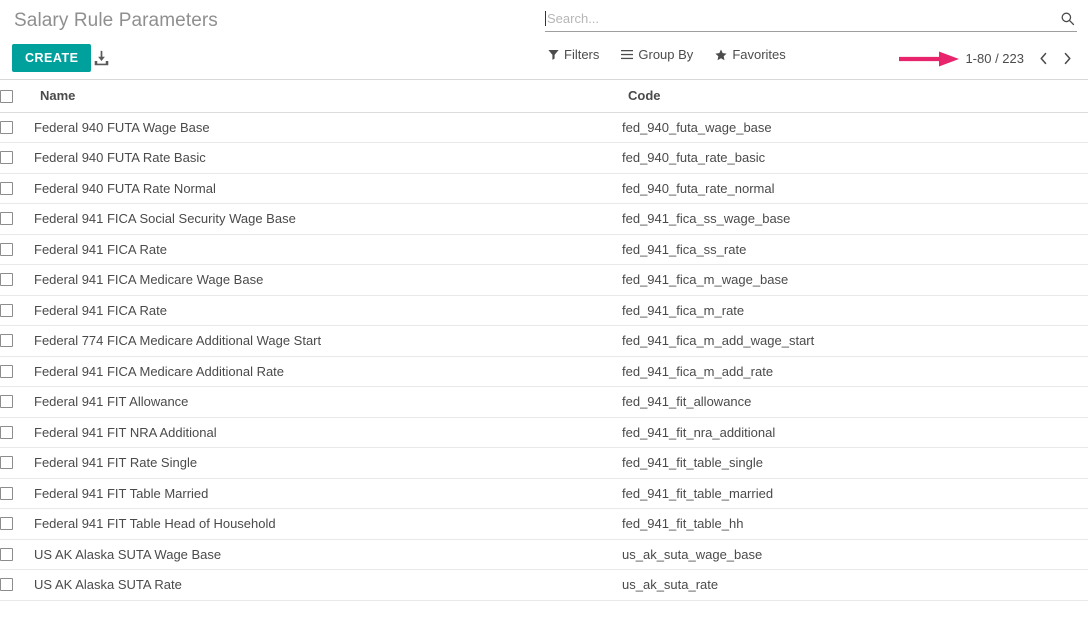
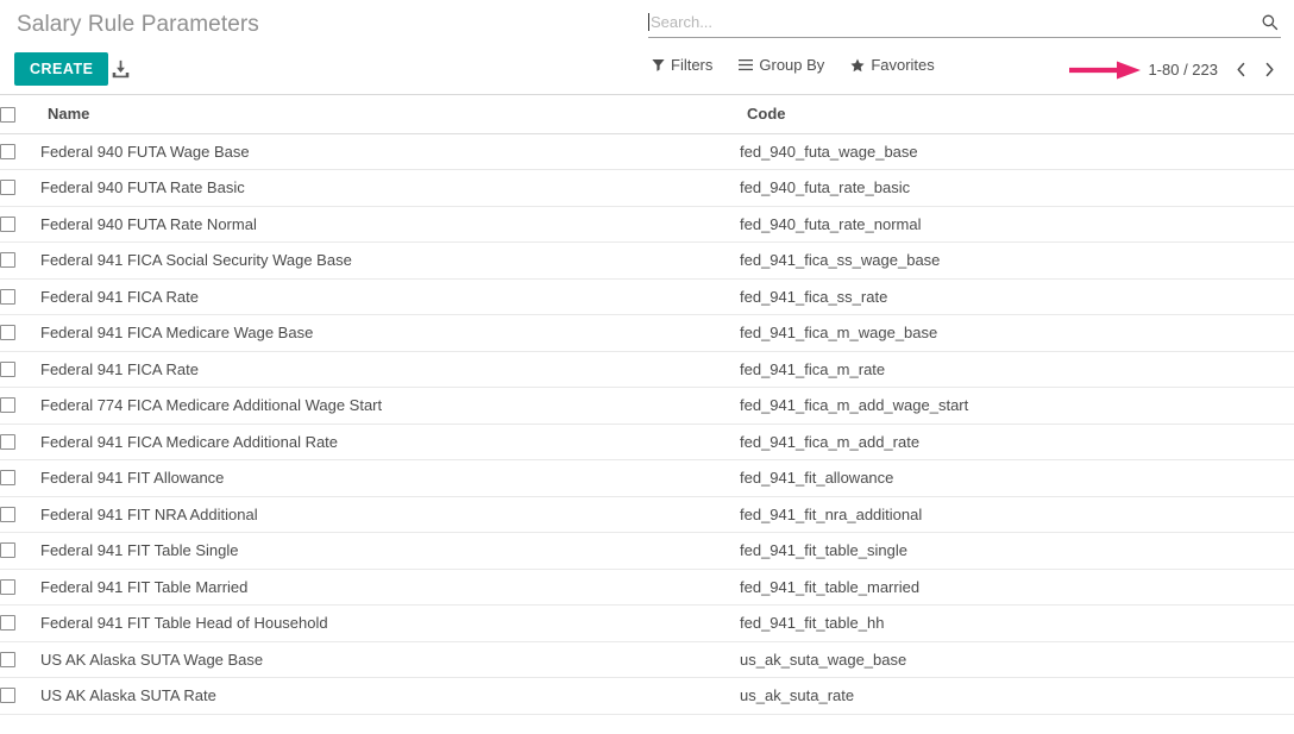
  Salary Rule Parameters
  CREATE
  Search...
  Filters
  Group By
  Favorites
  1-80 / 223
  	Name	Code
  	Federal 940 FUTA Wage Base	fed_940_futa_wage_base
  	Federal 940 FUTA Rate Basic	fed_940_futa_rate_basic
  	Federal 940 FUTA Rate Normal	fed_940_futa_rate_normal
  	Federal 941 FICA Social Security Wage Base	fed_941_fica_ss_wage_base
  	Federal 941 FICA Rate	fed_941_fica_ss_rate
  	Federal 941 FICA Medicare Wage Base	fed_941_fica_m_wage_base
  	Federal 941 FICA Rate	fed_941_fica_m_rate
  	Federal 774 FICA Medicare Additional Wage Start	fed_941_fica_m_add_wage_start
  	Federal 941 FICA Medicare Additional Rate	fed_941_fica_m_add_rate
  	Federal 941 FIT Allowance	fed_941_fit_allowance
  	Federal 941 FIT NRA Additional	fed_941_fit_nra_additional
- 	Federal 941 FIT Rate Single	fed_941_fit_table_single
+ 	Federal 941 FIT Table Single	fed_941_fit_table_single
  	Federal 941 FIT Table Married	fed_941_fit_table_married
  	Federal 941 FIT Table Head of Household	fed_941_fit_table_hh
  	US AK Alaska SUTA Wage Base	us_ak_suta_wage_base
  	US AK Alaska SUTA Rate	us_ak_suta_rate
